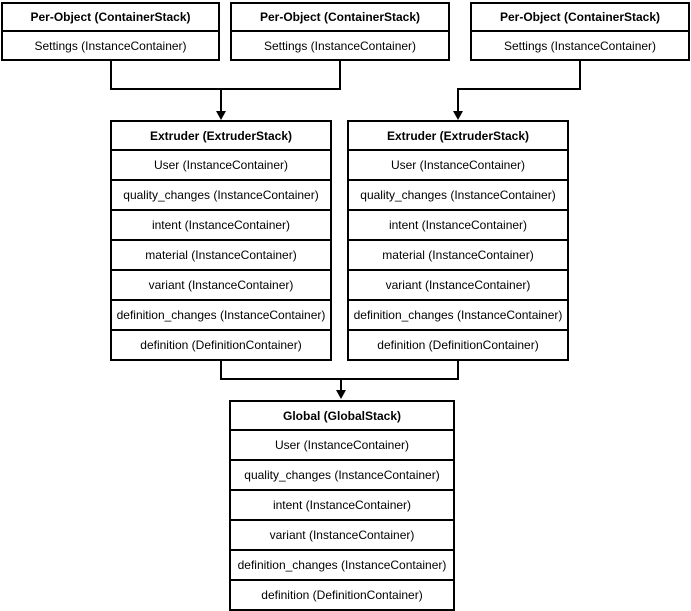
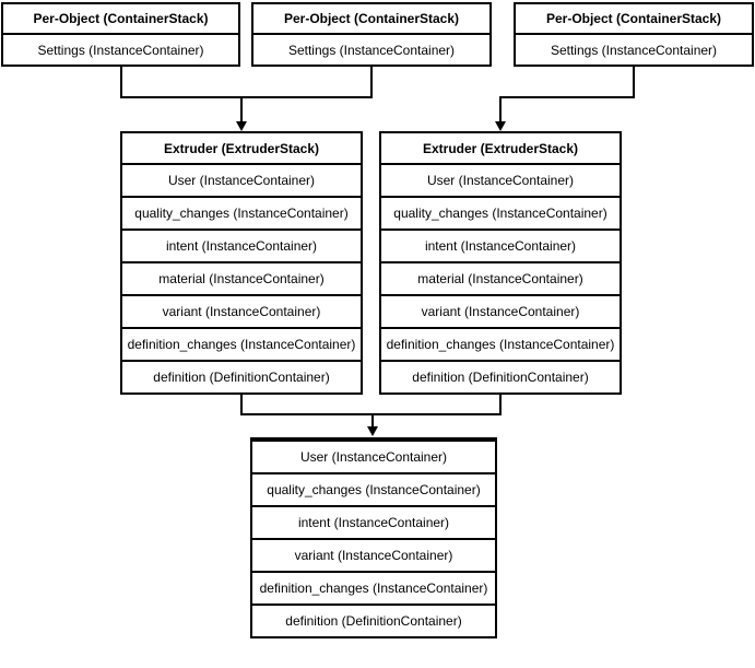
  Per-Object (ContainerStack)
  Settings (InstanceContainer)
  Per-Object (ContainerStack)
  Settings (InstanceContainer)
  Per-Object (ContainerStack)
  Settings (InstanceContainer)
  Extruder (ExtruderStack)
  User (InstanceContainer)
  quality_changes (InstanceContainer)
  intent (InstanceContainer)
  material (InstanceContainer)
  variant (InstanceContainer)
  definition_changes (InstanceContainer)
  definition (DefinitionContainer)
  Extruder (ExtruderStack)
  User (InstanceContainer)
  quality_changes (InstanceContainer)
  intent (InstanceContainer)
  material (InstanceContainer)
  variant (InstanceContainer)
  definition_changes (InstanceContainer)
  definition (DefinitionContainer)
- Global (GlobalStack)
  User (InstanceContainer)
  quality_changes (InstanceContainer)
  intent (InstanceContainer)
  variant (InstanceContainer)
  definition_changes (InstanceContainer)
  definition (DefinitionContainer)
